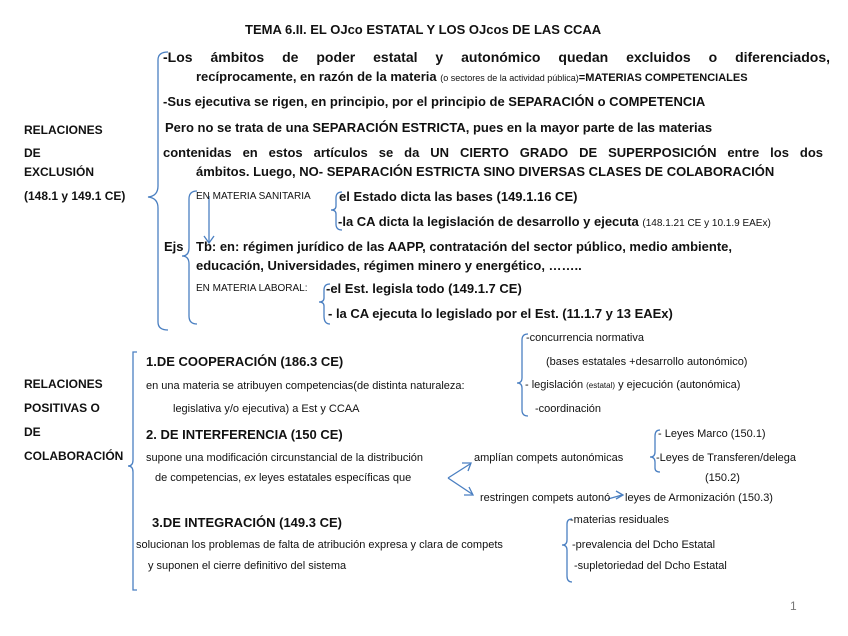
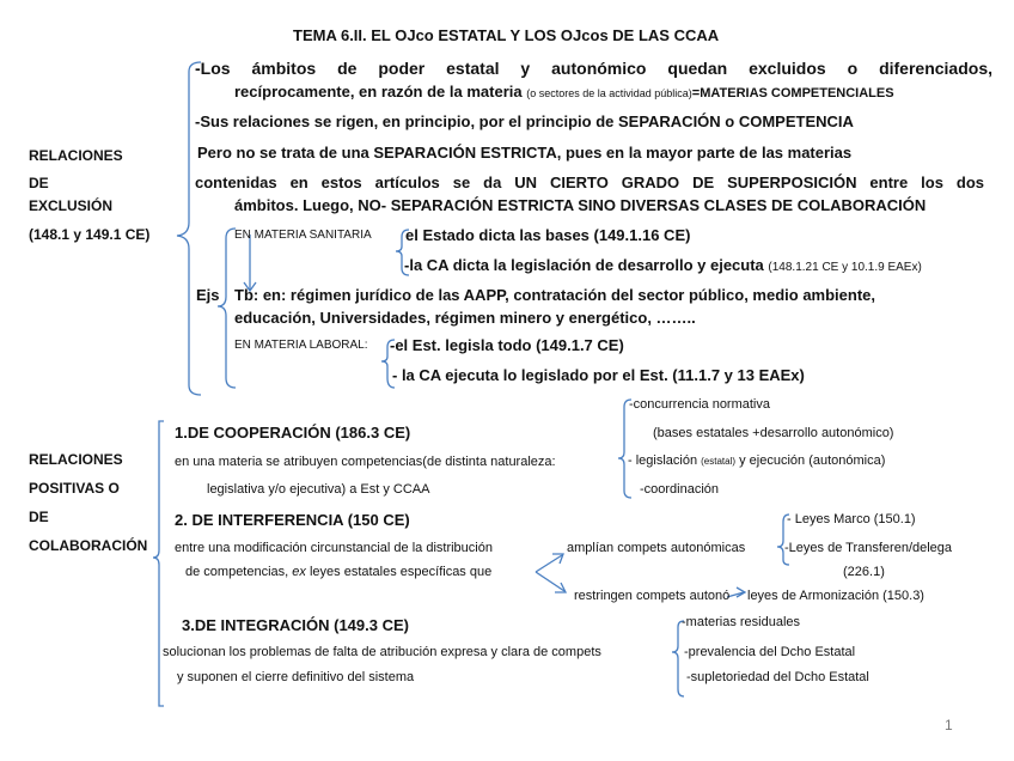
  TEMA 6.II. EL OJco ESTATAL Y LOS OJcos DE LAS CCAA
  RELACIONES
  DE
  EXCLUSIÓN
  (148.1 y 149.1 CE)
  -Los ámbitos de poder estatal y autonómico quedan excluidos o diferenciados,
  recíprocamente, en razón de la materia (o sectores de la actividad pública)=MATERIAS COMPETENCIALES
- -Sus ejecutiva se rigen, en principio, por el principio de SEPARACIÓN o COMPETENCIA
+ -Sus relaciones se rigen, en principio, por el principio de SEPARACIÓN o COMPETENCIA
  Pero no se trata de una SEPARACIÓN ESTRICTA, pues en la mayor parte de las materias
  contenidas en estos artículos se da UN CIERTO GRADO DE SUPERPOSICIÓN entre los dos
  ámbitos. Luego, NO- SEPARACIÓN ESTRICTA SINO DIVERSAS CLASES DE COLABORACIÓN
  EN MATERIA SANITARIA
  el Estado dicta las bases (149.1.16 CE)
  -la CA dicta la legislación de desarrollo y ejecuta (148.1.21 CE y 10.1.9 EAEx)
  Ejs
  Tb: en: régimen jurídico de las AAPP, contratación del sector público, medio ambiente,
  educación, Universidades, régimen minero y energético, ……..
  EN MATERIA LABORAL:
  -el Est. legisla todo (149.1.7 CE)
  - la CA ejecuta lo legislado por el Est. (11.1.7 y 13 EAEx)
  RELACIONES
  POSITIVAS O
  DE
  COLABORACIÓN
  1.DE COOPERACIÓN (186.3 CE)
  en una materia se atribuyen competencias(de distinta naturaleza:
  legislativa y/o ejecutiva) a Est y CCAA
  -concurrencia normativa
  (bases estatales +desarrollo autonómico)
  - legislación (estatal) y ejecución (autonómica)
  -coordinación
  2. DE INTERFERENCIA (150 CE)
- supone una modificación circunstancial de la distribución
+ entre una modificación circunstancial de la distribución
  de competencias, ex leyes estatales específicas que
  amplían compets autonómicas
  restringen compets autonó
  - Leyes Marco (150.1)
  -Leyes de Transferen/delega
- (150.2)
+ (226.1)
  leyes de Armonización (150.3)
  3.DE INTEGRACIÓN (149.3 CE)
  solucionan los problemas de falta de atribución expresa y clara de compets
  y suponen el cierre definitivo del sistema
  -materias residuales
  -prevalencia del Dcho Estatal
  -supletoriedad del Dcho Estatal
  1
